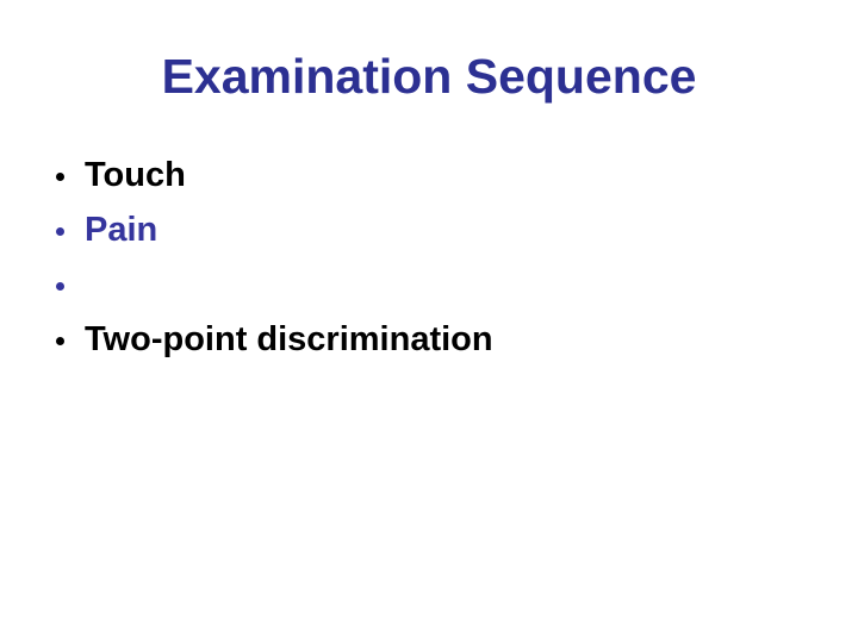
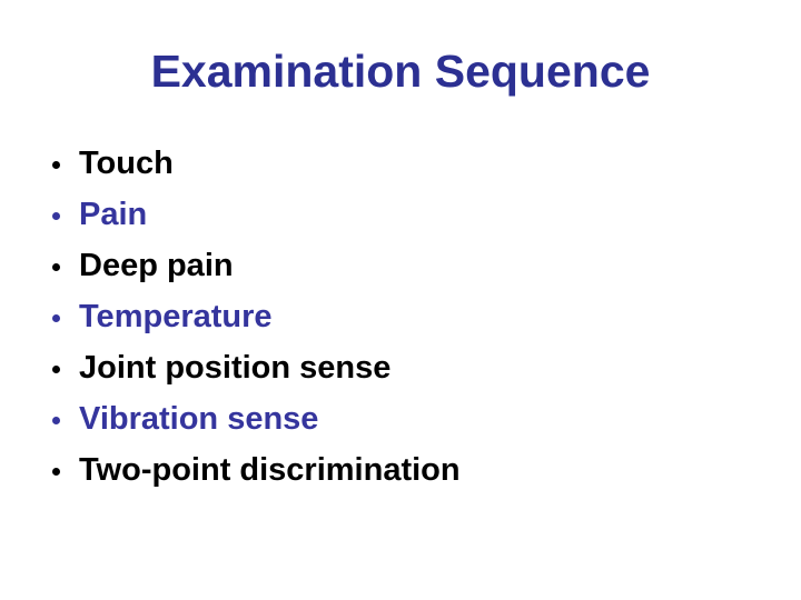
  Examination Sequence
  Touch
  Pain
+ Deep pain
+ Temperature
+ Joint position sense
+ Vibration sense
  Two-point discrimination
